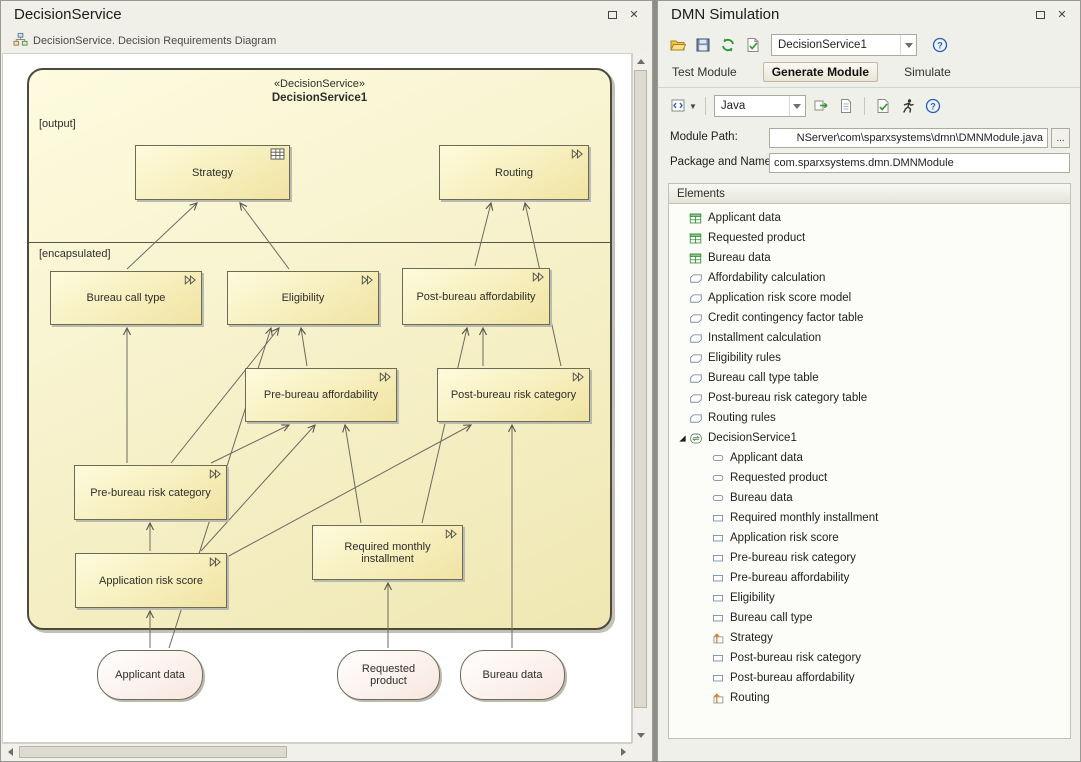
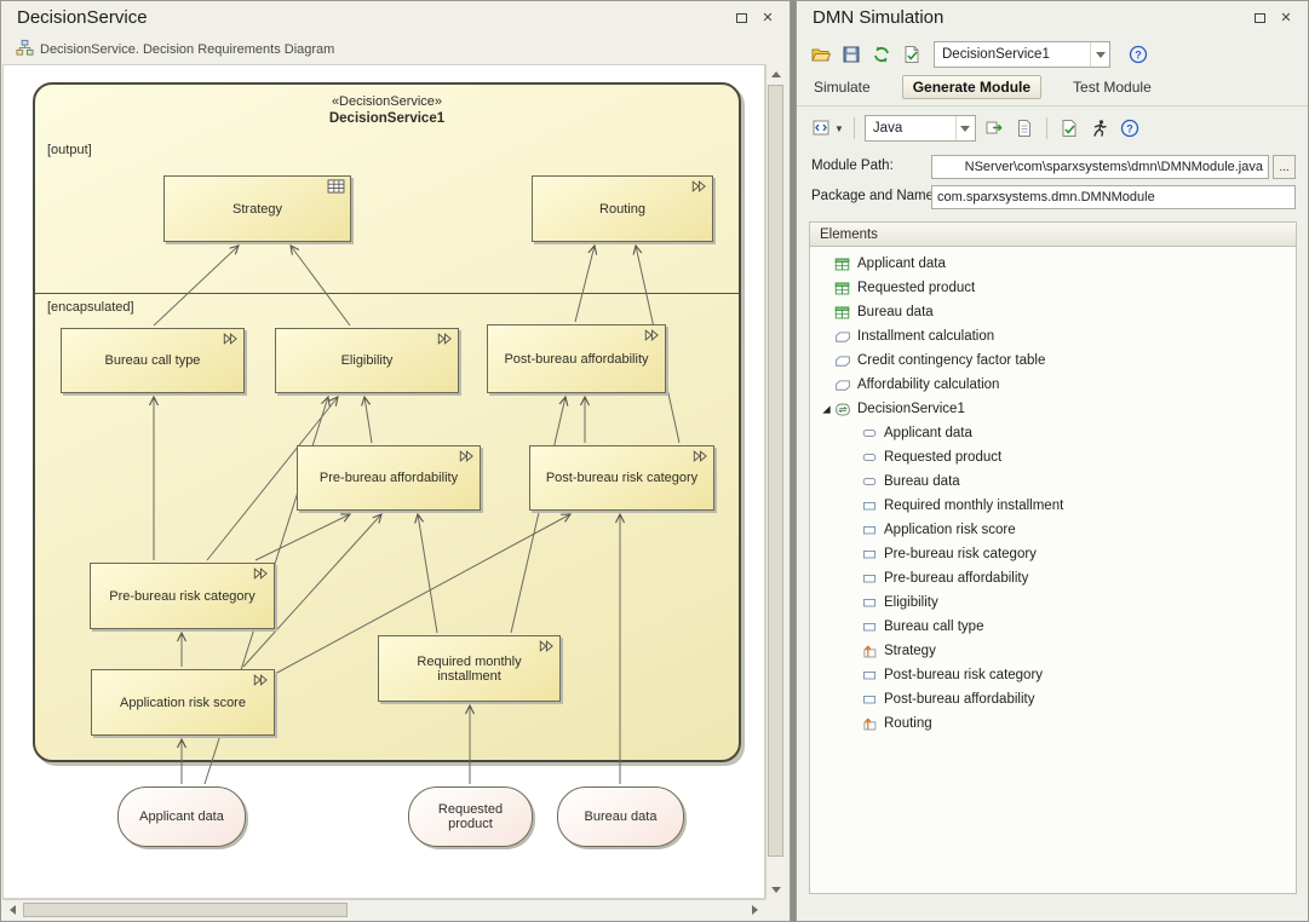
  DecisionService
  ✕
  DecisionService. Decision Requirements Diagram
  «DecisionService»
  DecisionService1
  [output]
  [encapsulated]
  Strategy
  Routing
  Bureau call type
  Eligibility
  Post-bureau affordability
  Pre-bureau affordability
  Post-bureau risk category
  Pre-bureau risk category
  Application risk score
  Required monthly installment
  Applicant data
  Requested product
  Bureau data
  DMN Simulation
  ✕
  DecisionService1
  ?
- Test Module
+ Simulate
  Generate Module
- Simulate
+ Test Module
  ▼
  Java
  ?
  Module Path:
  NServer\com\sparxsystems\dmn\DMNModule.java
  ...
  Package and Name
  com.sparxsystems.dmn.DMNModule
  Elements
  Applicant data
  Requested product
  Bureau data
- Affordability calculation
+ Installment calculation
- Application risk score model
  Credit contingency factor table
- Installment calculation
+ Affordability calculation
- Eligibility rules
- Bureau call type table
- Post-bureau risk category table
- Routing rules
  DecisionService1
  Applicant data
  Requested product
  Bureau data
  Required monthly installment
  Application risk score
  Pre-bureau risk category
  Pre-bureau affordability
  Eligibility
  Bureau call type
  Strategy
  Post-bureau risk category
  Post-bureau affordability
  Routing
